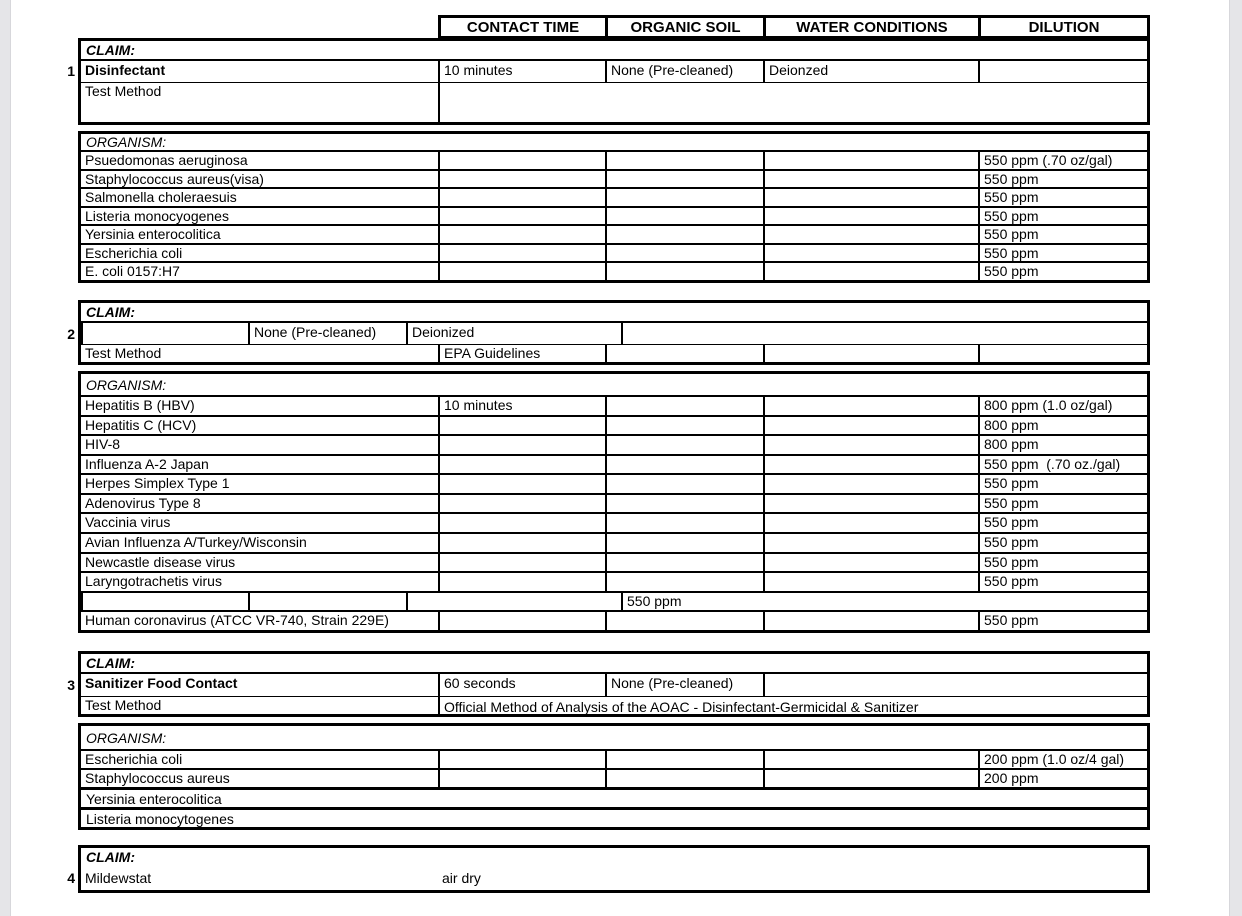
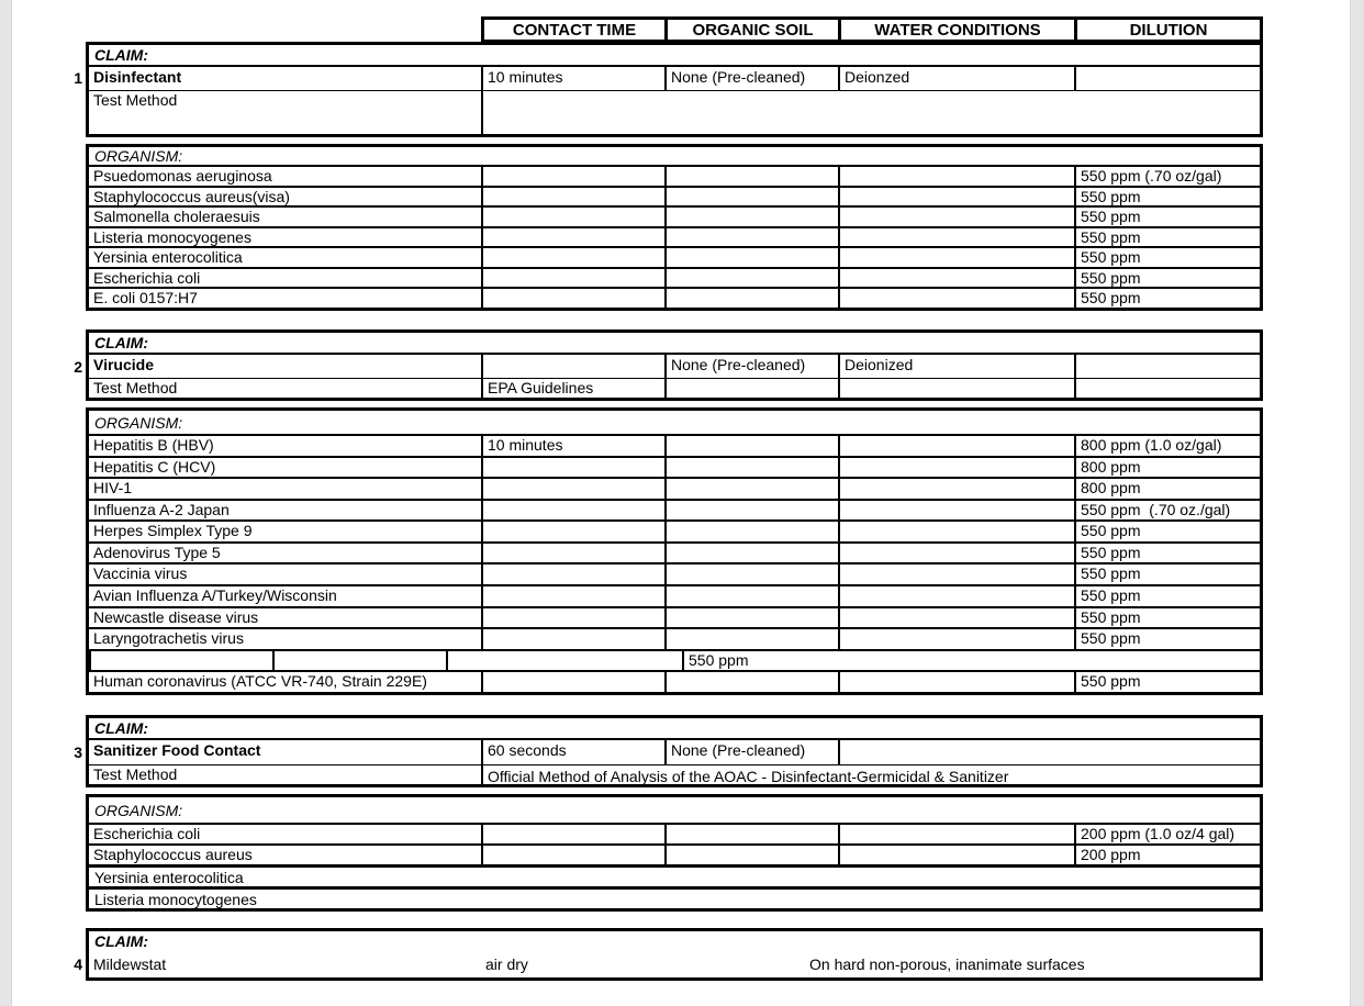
  CONTACT TIME
  ORGANIC SOIL
  WATER CONDITIONS
  DILUTION
  1
  2
  3
  4
  CLAIM:
  Disinfectant
  10 minutes
  None (Pre-cleaned)
  Deionzed
  Test Method
  ORGANISM:
  Psuedomonas aeruginosa
  550 ppm (.70 oz/gal)
  Staphylococcus aureus(visa)
  550 ppm
  Salmonella choleraesuis
  550 ppm
  Listeria monocyogenes
  550 ppm
  Yersinia enterocolitica
  550 ppm
  Escherichia coli
  550 ppm
  E. coli 0157:H7
  550 ppm
  CLAIM:
+ Virucide
  None (Pre-cleaned)
  Deionized
  Test Method
  EPA Guidelines
  ORGANISM:
  Hepatitis B (HBV)
  10 minutes
  800 ppm (1.0 oz/gal)
  Hepatitis C (HCV)
  800 ppm
- HIV-8
+ HIV-1
  800 ppm
  Influenza A-2 Japan
  550 ppm (.70 oz./gal)
- Herpes Simplex Type 1
+ Herpes Simplex Type 9
  550 ppm
- Adenovirus Type 8
+ Adenovirus Type 5
  550 ppm
  Vaccinia virus
  550 ppm
  Avian Influenza A/Turkey/Wisconsin
  550 ppm
  Newcastle disease virus
  550 ppm
  Laryngotrachetis virus
  550 ppm
  550 ppm
  Human coronavirus (ATCC VR-740, Strain 229E)
  550 ppm
  CLAIM:
  Sanitizer Food Contact
  60 seconds
  None (Pre-cleaned)
  Test Method
  Official Method of Analysis of the AOAC - Disinfectant-Germicidal & Sanitizer
  ORGANISM:
  Escherichia coli
  200 ppm (1.0 oz/4 gal)
  Staphylococcus aureus
  200 ppm
  Yersinia enterocolitica
  Listeria monocytogenes
  CLAIM:
  Mildewstat
  air dry
+ On hard non-porous, inanimate surfaces
